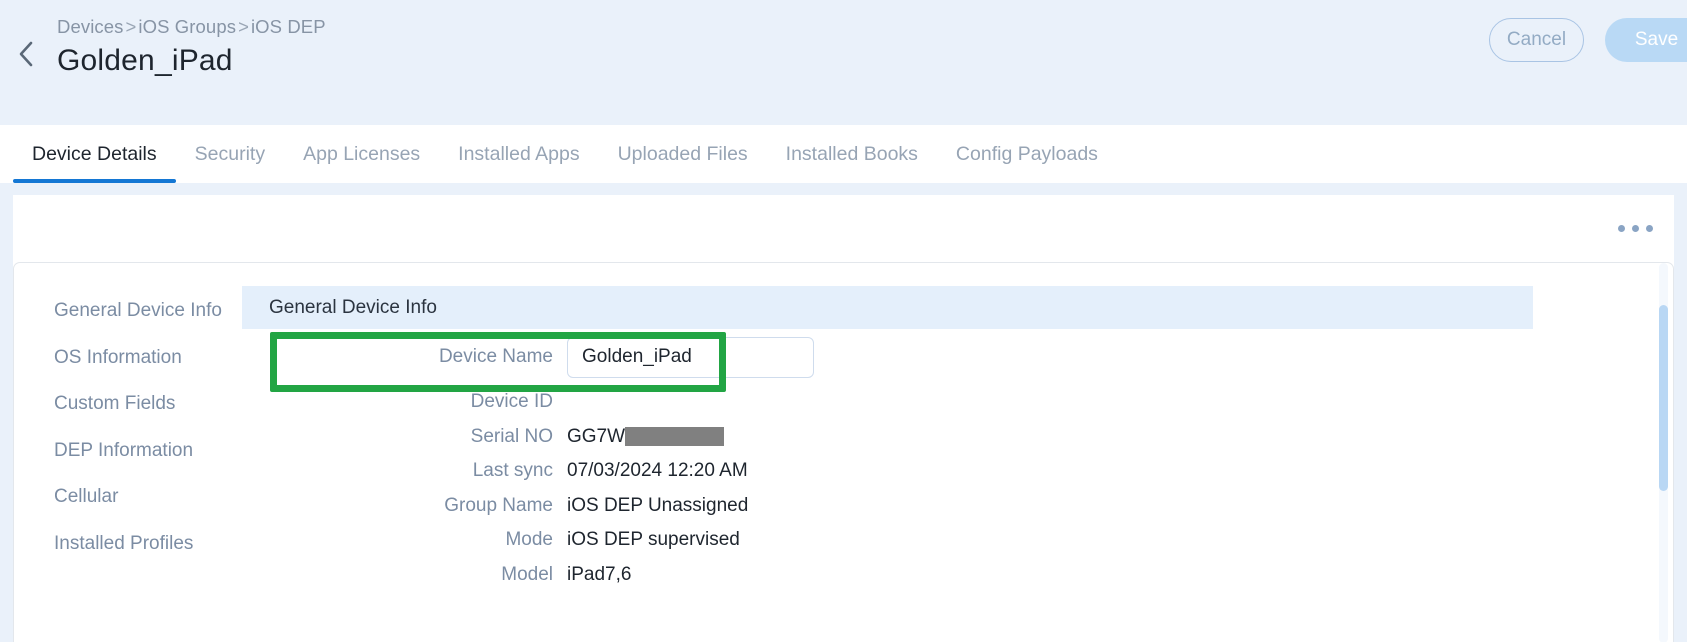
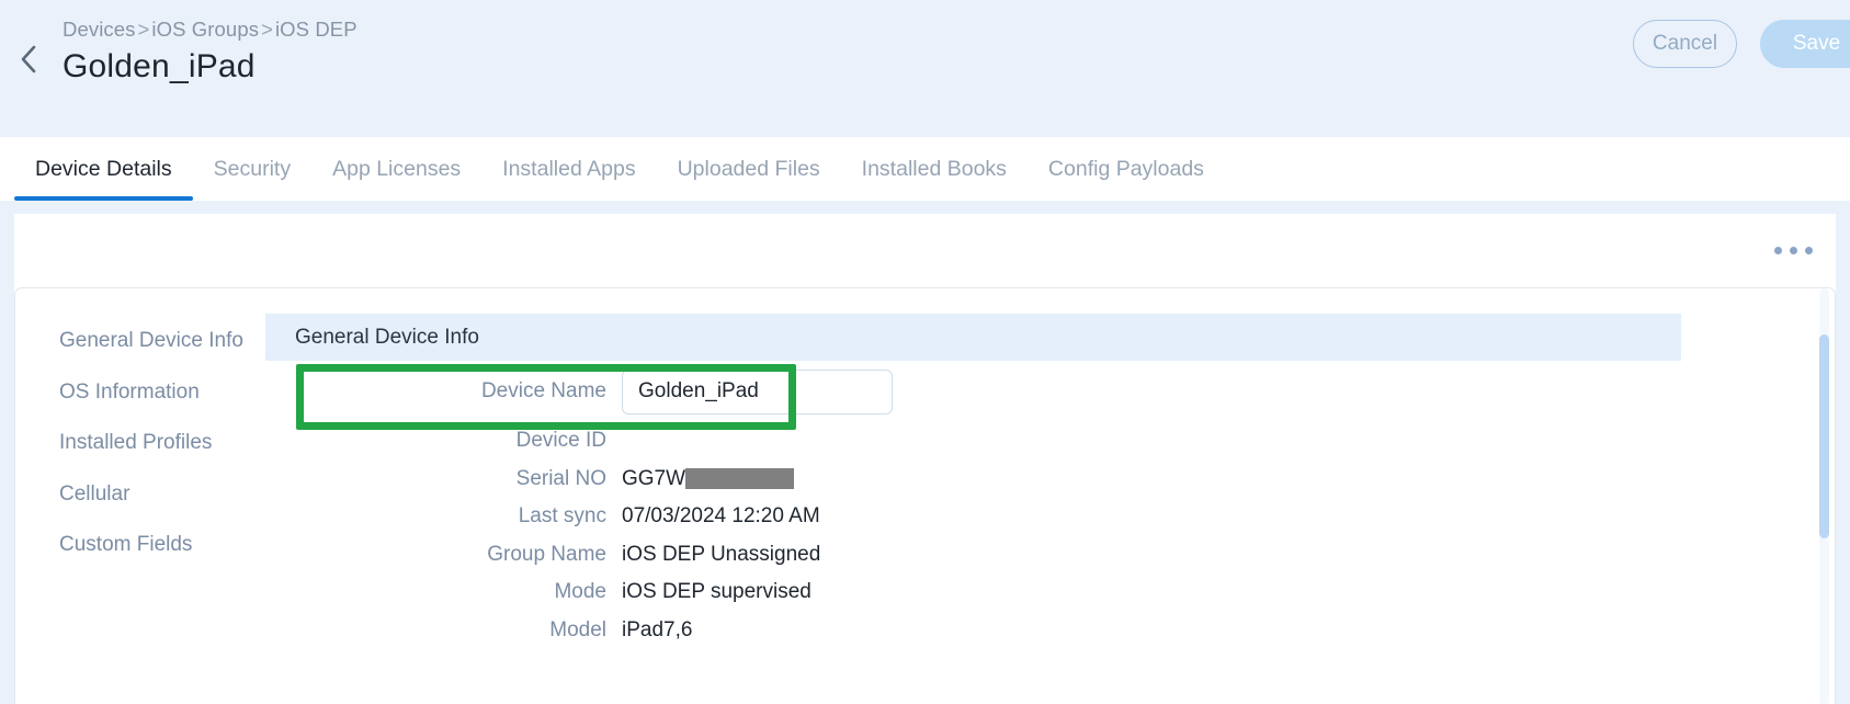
  Devices>iOS Groups>iOS DEP
  Golden_iPad
  Cancel
  Save
  Device Details
  Security
  App Licenses
  Installed Apps
  Uploaded Files
  Installed Books
  Config Payloads
  General Device Info
  OS Information
- Custom Fields
+ Installed Profiles
- DEP Information
  Cellular
- Installed Profiles
+ Custom Fields
  General Device Info
  Device Name
  Golden_iPad
  Device ID
  Serial NO
  GG7W
  Last sync
  07/03/2024 12:20 AM
  Group Name
  iOS DEP Unassigned
  Mode
  iOS DEP supervised
  Model
  iPad7,6
